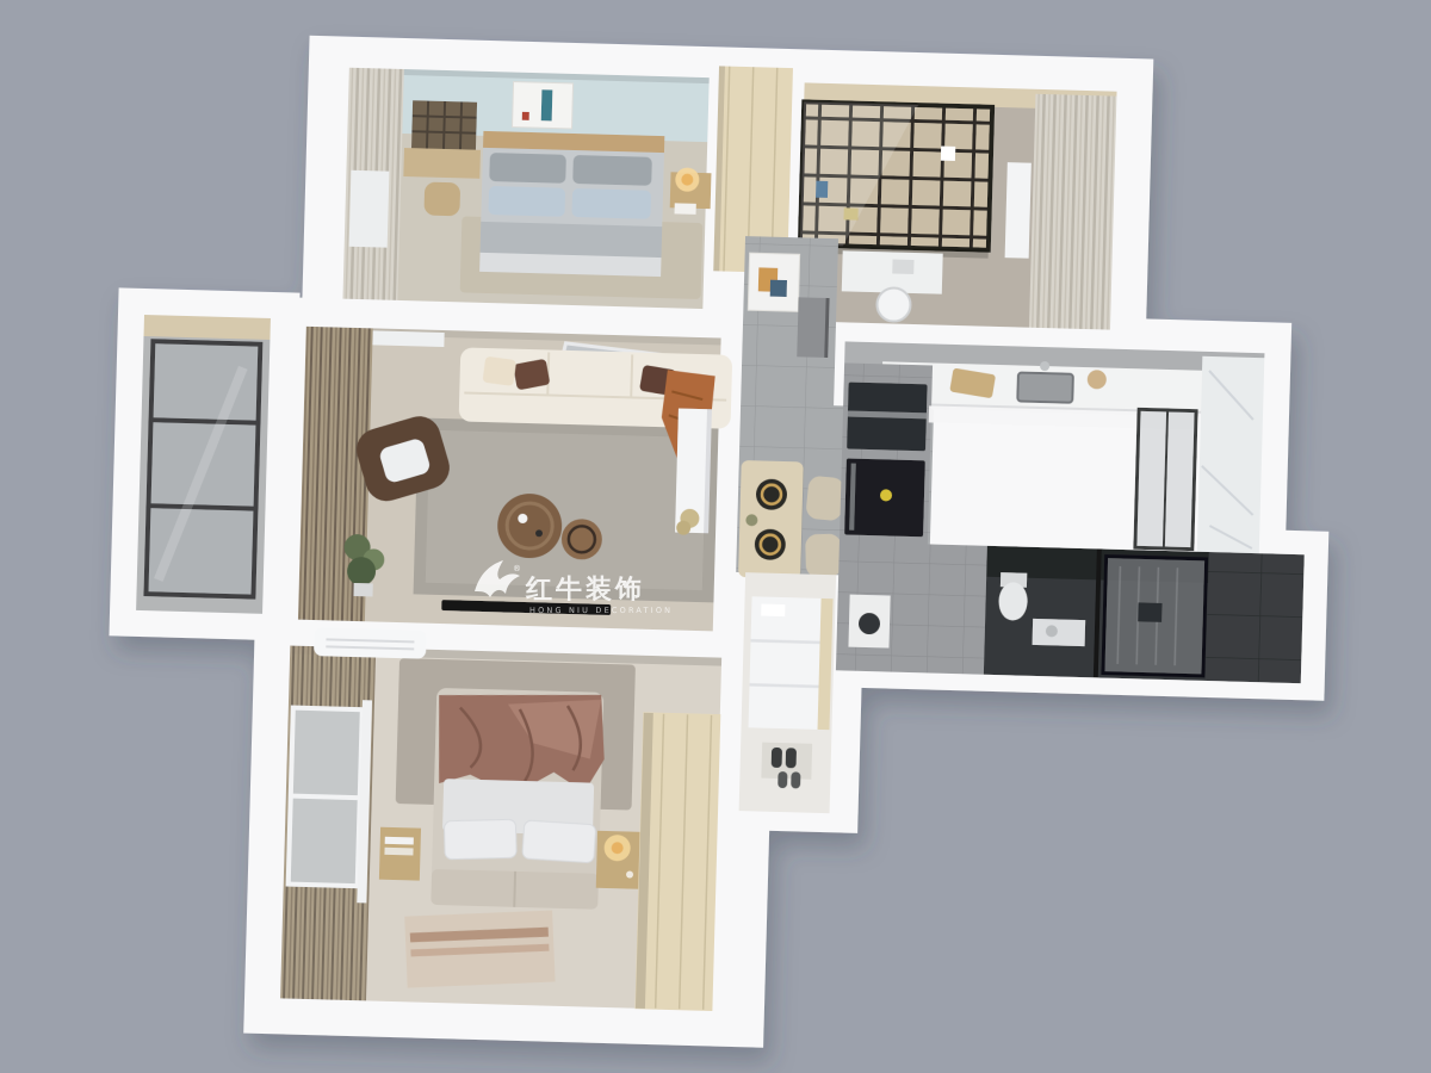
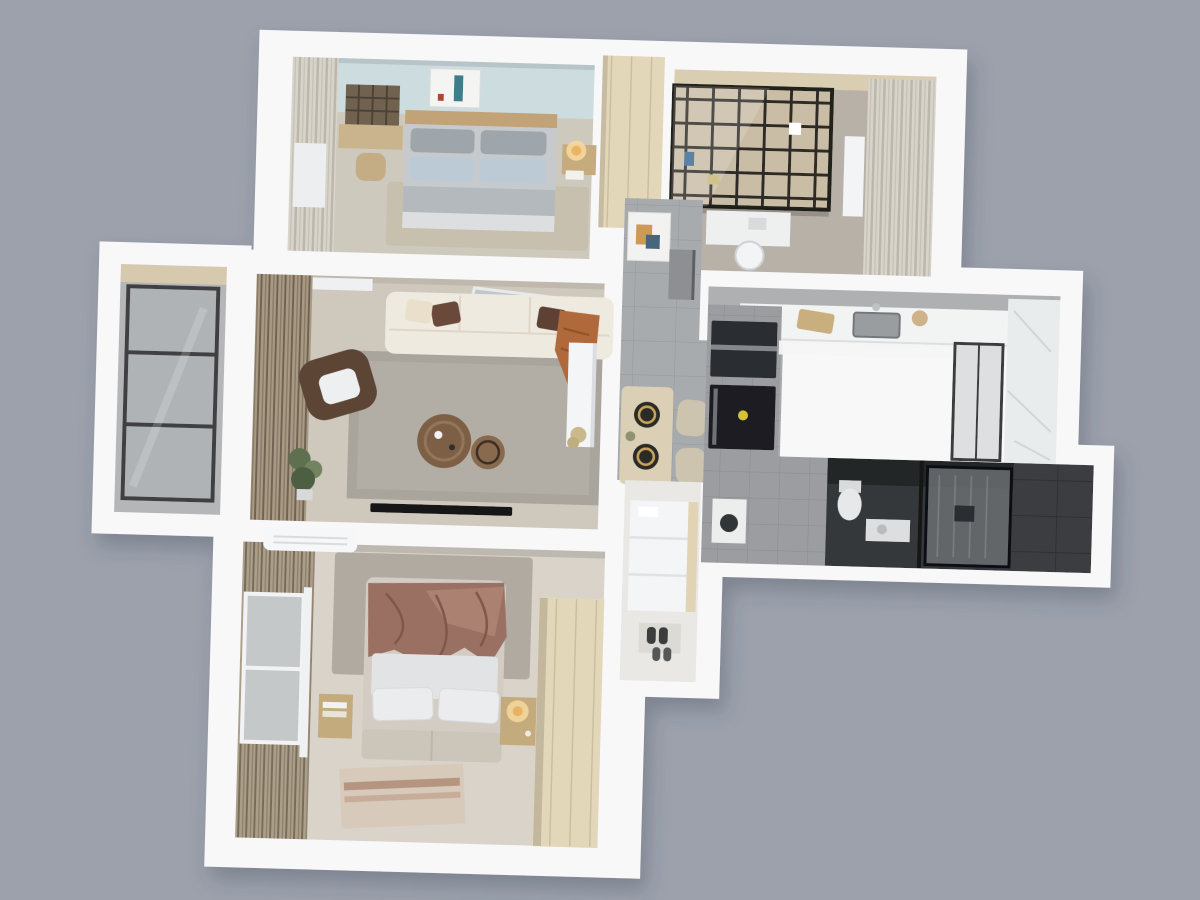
- ®
- 红牛装饰
- HONG NIU DECORATION
